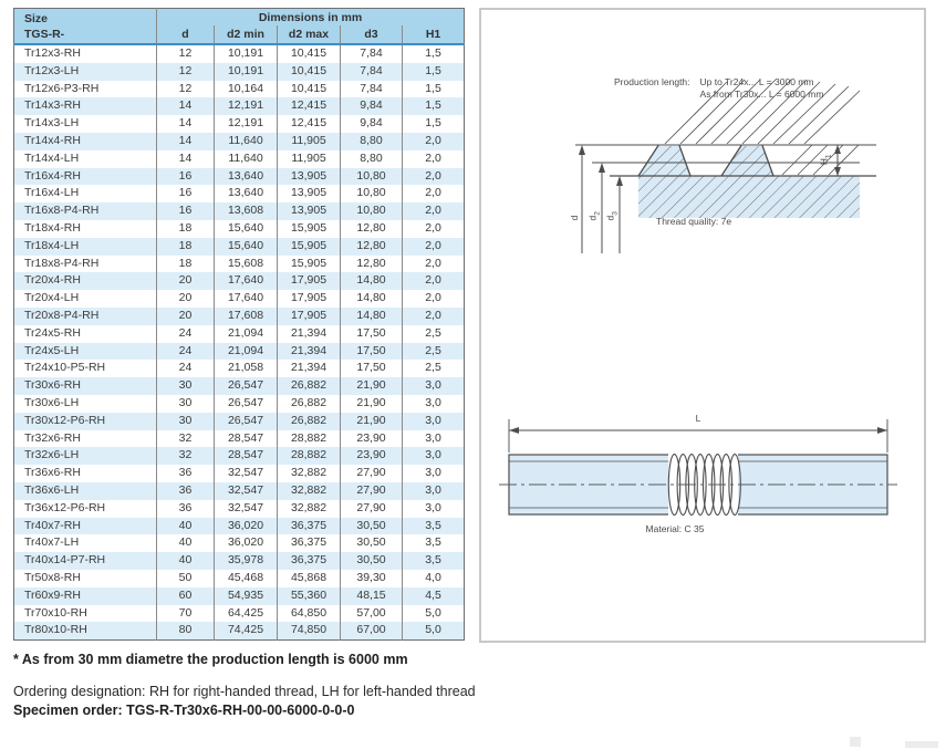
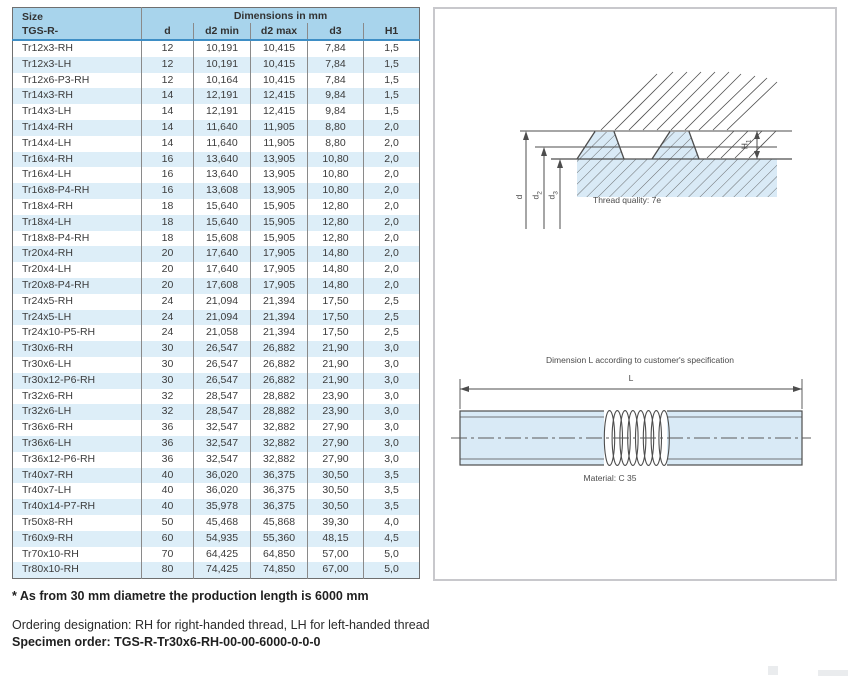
  Size TGS-R-	Dimensions in mm
  d	d2 min	d2 max	d3	H1
  Tr12x3-RH	12	10,191	10,415	7,84	1,5
  Tr12x3-LH	12	10,191	10,415	7,84	1,5
  Tr12x6-P3-RH	12	10,164	10,415	7,84	1,5
  Tr14x3-RH	14	12,191	12,415	9,84	1,5
  Tr14x3-LH	14	12,191	12,415	9,84	1,5
  Tr14x4-RH	14	11,640	11,905	8,80	2,0
  Tr14x4-LH	14	11,640	11,905	8,80	2,0
  Tr16x4-RH	16	13,640	13,905	10,80	2,0
  Tr16x4-LH	16	13,640	13,905	10,80	2,0
  Tr16x8-P4-RH	16	13,608	13,905	10,80	2,0
  Tr18x4-RH	18	15,640	15,905	12,80	2,0
  Tr18x4-LH	18	15,640	15,905	12,80	2,0
  Tr18x8-P4-RH	18	15,608	15,905	12,80	2,0
  Tr20x4-RH	20	17,640	17,905	14,80	2,0
  Tr20x4-LH	20	17,640	17,905	14,80	2,0
  Tr20x8-P4-RH	20	17,608	17,905	14,80	2,0
  Tr24x5-RH	24	21,094	21,394	17,50	2,5
  Tr24x5-LH	24	21,094	21,394	17,50	2,5
  Tr24x10-P5-RH	24	21,058	21,394	17,50	2,5
  Tr30x6-RH	30	26,547	26,882	21,90	3,0
  Tr30x6-LH	30	26,547	26,882	21,90	3,0
  Tr30x12-P6-RH	30	26,547	26,882	21,90	3,0
  Tr32x6-RH	32	28,547	28,882	23,90	3,0
  Tr32x6-LH	32	28,547	28,882	23,90	3,0
  Tr36x6-RH	36	32,547	32,882	27,90	3,0
  Tr36x6-LH	36	32,547	32,882	27,90	3,0
  Tr36x12-P6-RH	36	32,547	32,882	27,90	3,0
  Tr40x7-RH	40	36,020	36,375	30,50	3,5
  Tr40x7-LH	40	36,020	36,375	30,50	3,5
  Tr40x14-P7-RH	40	35,978	36,375	30,50	3,5
  Tr50x8-RH	50	45,468	45,868	39,30	4,0
  Tr60x9-RH	60	54,935	55,360	48,15	4,5
  Tr70x10-RH	70	64,425	64,850	57,00	5,0
  Tr80x10-RH	80	74,425	74,850	67,00	5,0
- Production length:
- Up to Tr24x... L = 3000 mm
- As from Tr30x... L = 6000 mm
  Thread quality: 7e
+ Dimension L according to customer's specification
  Material: C 35
  L
  * As from 30 mm diametre the production length is 6000 mm
  Ordering designation: RH for right-handed thread, LH for left-handed thread
  Specimen order: TGS-R-Tr30x6-RH-00-00-6000-0-0-0
